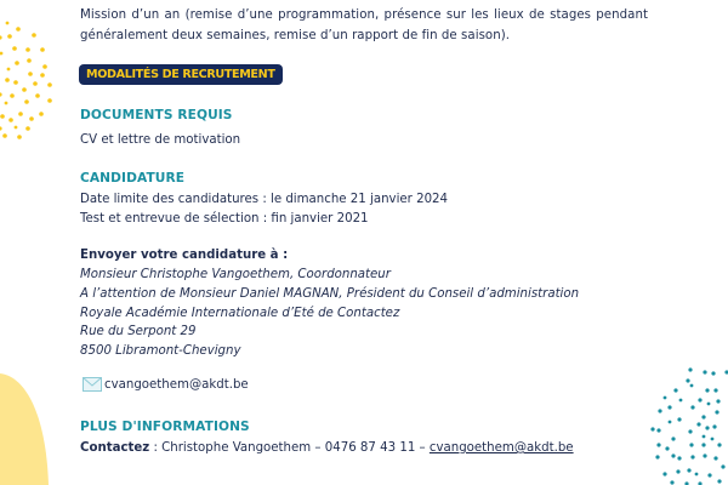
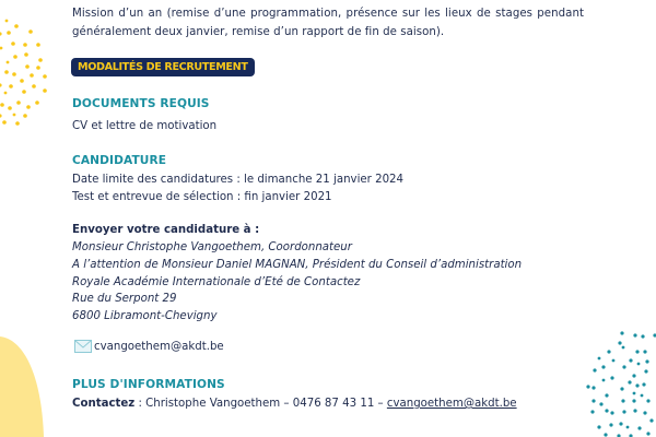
- Mission d’un an (remise d’une programmation, présence sur les lieux de stages pendant généralement deux semaines, remise d’un rapport de fin de saison).
+ Mission d’un an (remise d’une programmation, présence sur les lieux de stages pendant généralement deux janvier, remise d’un rapport de fin de saison).
  MODALITÉS DE RECRUTEMENT
  DOCUMENTS REQUIS
  CV et lettre de motivation
  CANDIDATURE
  Date limite des candidatures : le dimanche 21 janvier 2024
  Test et entrevue de sélection : fin janvier 2021
  Envoyer votre candidature à :
  Monsieur Christophe Vangoethem, Coordonnateur
  A l’attention de Monsieur Daniel MAGNAN, Président du Conseil d’administration
  Royale Académie Internationale d’Eté de Contactez
  Rue du Serpont 29
- 8500 Libramont-Chevigny
+ 6800 Libramont-Chevigny
  cvangoethem@akdt.be
  PLUS D'INFORMATIONS
  Contactez : Christophe Vangoethem – 0476 87 43 11 – cvangoethem@akdt.be
